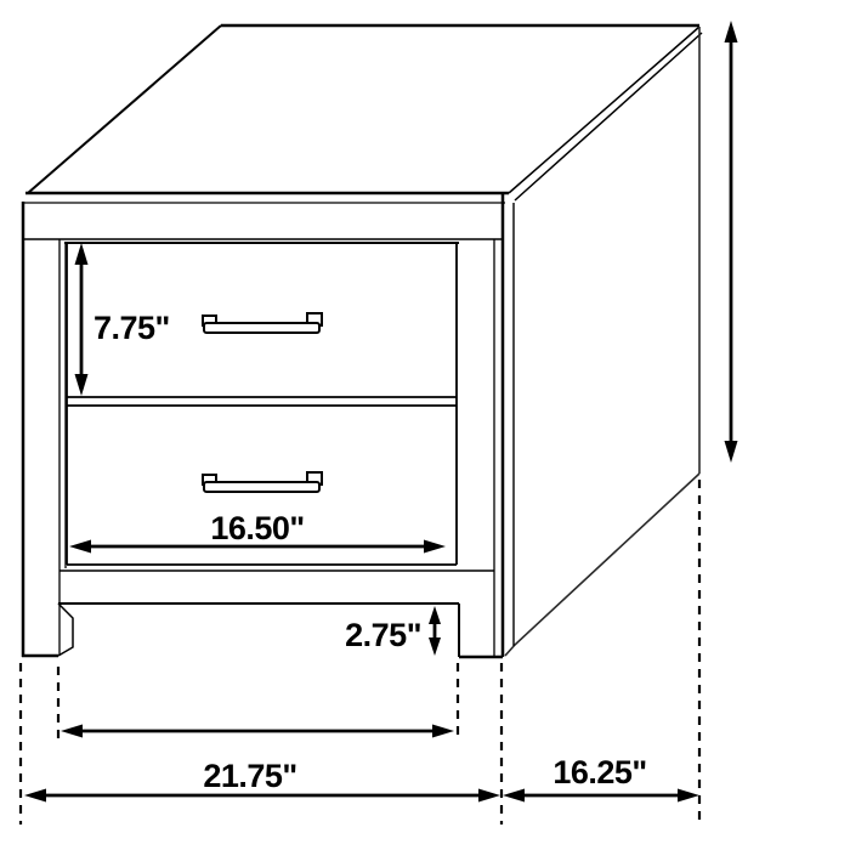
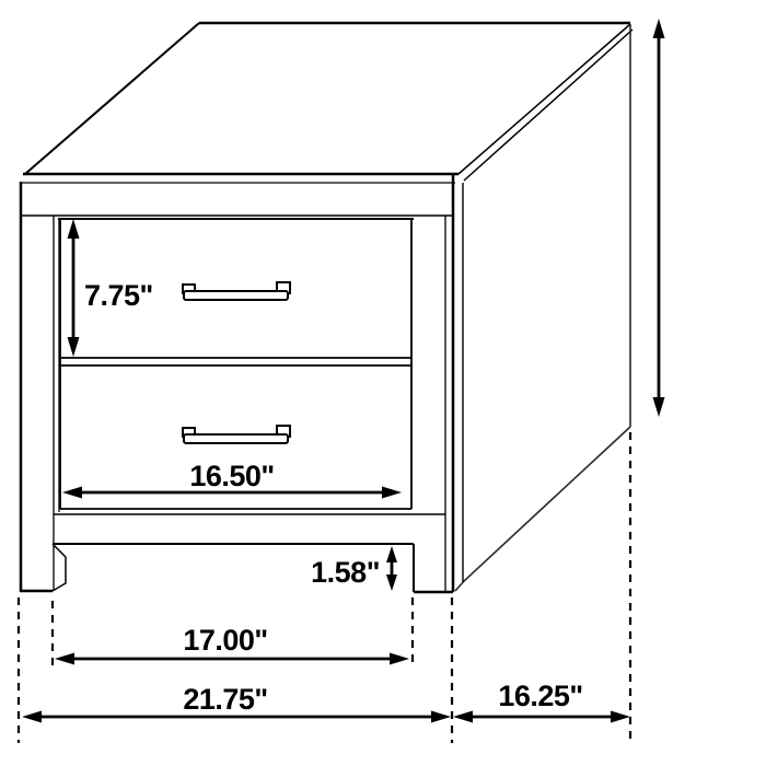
  7.75"
  16.50"
- 2.75"
+ 1.58"
+ 17.00"
  21.75"
  16.25"
